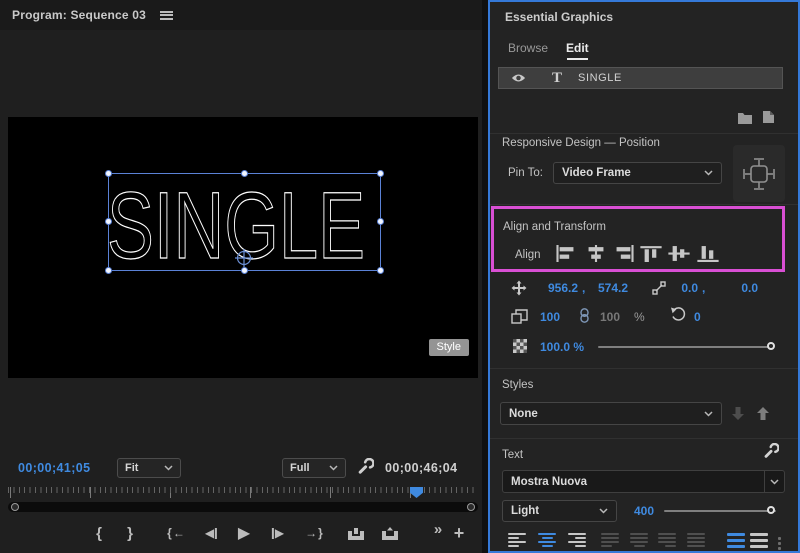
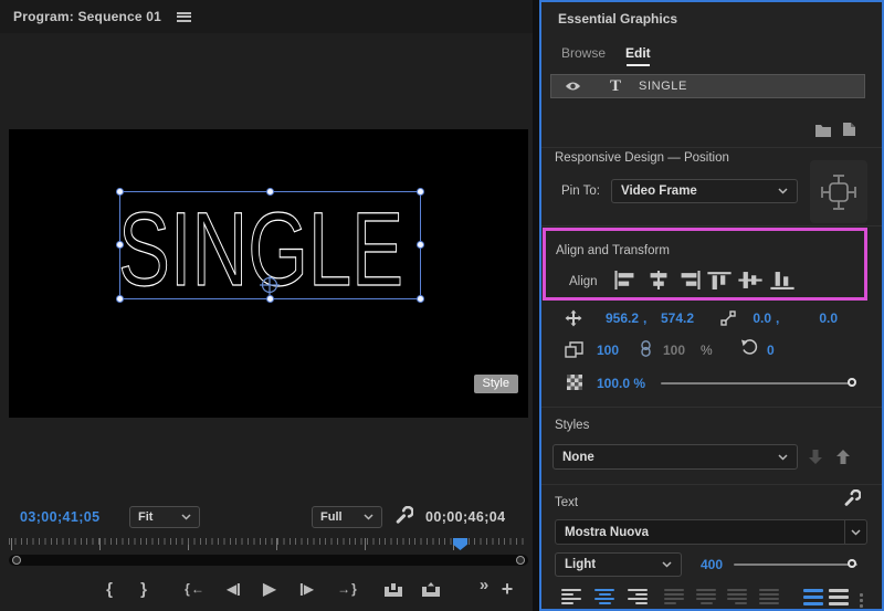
- Program: Sequence 03
+ Program: Sequence 01
  SINGLE
  Style
- 00;00;41;05
+ 03;00;41;05
  Fit
  Full
  00;00;46;04
  {
  }
  {
  ←
  ◀
  ▶
  ▶
  →
  }
  »
  +
  Essential Graphics
  Browse
  Edit
  T
  SINGLE
  Responsive Design — Position
  Pin To:
  Video Frame
  Align and Transform
  Align
  956.2
  ,
  574.2
  0.0
  ,
  0.0
  100
  100
  %
  0
  100.0 %
  Styles
  None
  Text
  Mostra Nuova
  Light
  400
